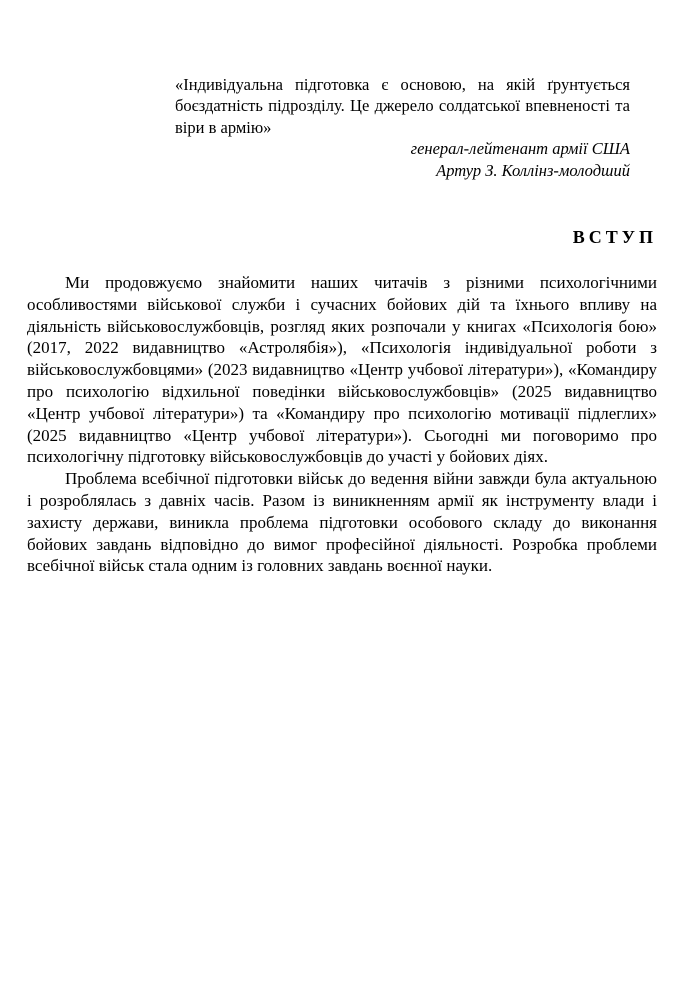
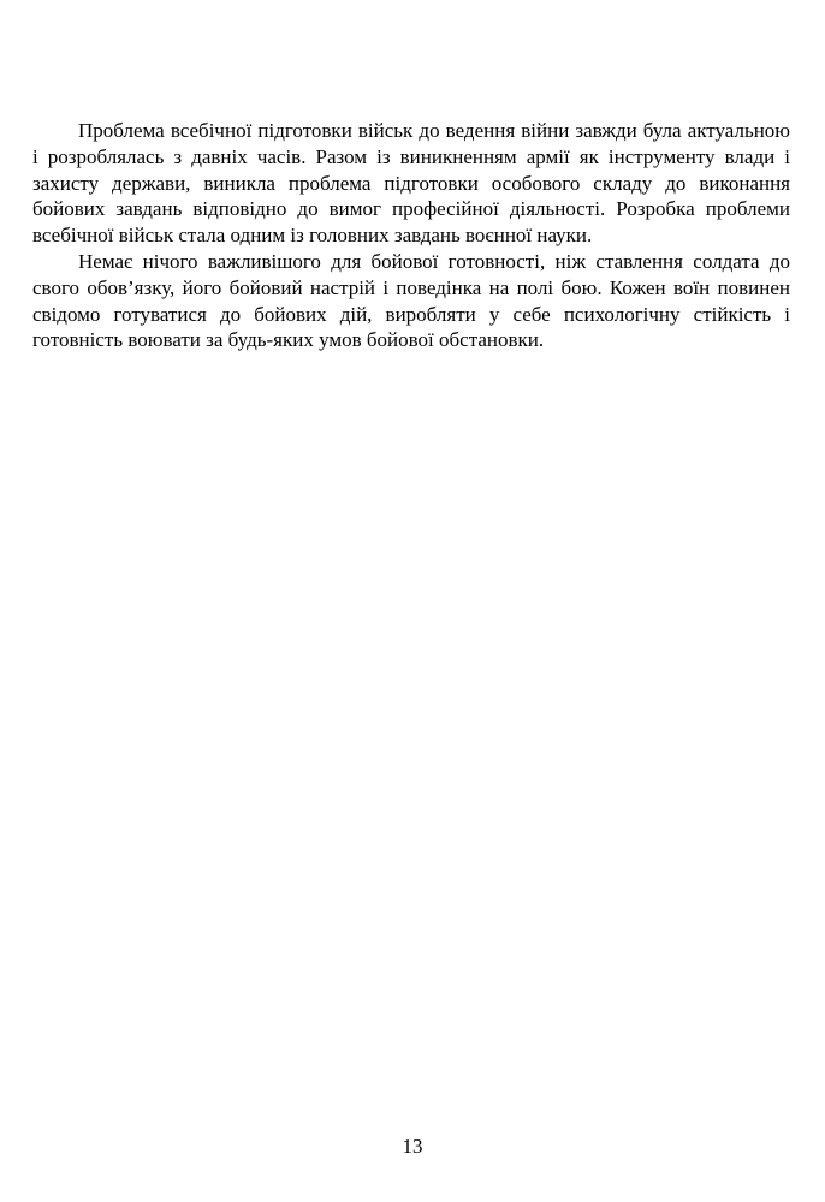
- «Індивідуальна підготовка є основою, на якій ґрунтується боєздатність підрозділу. Це джерело солдатської впевненості та віри в армію»
- генерал-лейтенант армії США
- Артур З. Коллінз-молодший
- ВСТУП
- Ми продовжуємо знайомити наших читачів з різними психологічними особливостями військової служби і сучасних бойових дій та їхнього впливу на діяльність військовослужбовців, розгляд яких розпочали у книгах «Психологія бою» (2017, 2022 видавництво «Астролябія»), «Психологія індивідуальної роботи з військовослужбовцями» (2023 видавництво «Центр учбової літератури»), «Командиру про психологію відхильної поведінки військовослужбовців» (2025 видавництво «Центр учбової літератури») та «Командиру про психологію мотивації підлеглих» (2025 видавництво «Центр учбової літератури»). Сьогодні ми поговоримо про психологічну підготовку військовослужбовців до участі у бойових діях.
  Проблема всебічної підготовки військ до ведення війни завжди була актуальною і розроблялась з давніх часів. Разом із виникненням армії як інструменту влади і захисту держави, виникла проблема підготовки особового складу до виконання бойових завдань відповідно до вимог професійної діяльності. Розробка проблеми всебічної військ стала одним із головних завдань воєнної науки.
+ Немає нічого важливішого для бойової готовності, ніж ставлення солдата до свого обов’язку, його бойовий настрій і поведінка на полі бою. Кожен воїн повинен свідомо готуватися до бойових дій, виробляти у себе психологічну стійкість і готовність воювати за будь-яких умов бойової обстановки.
+ 13
